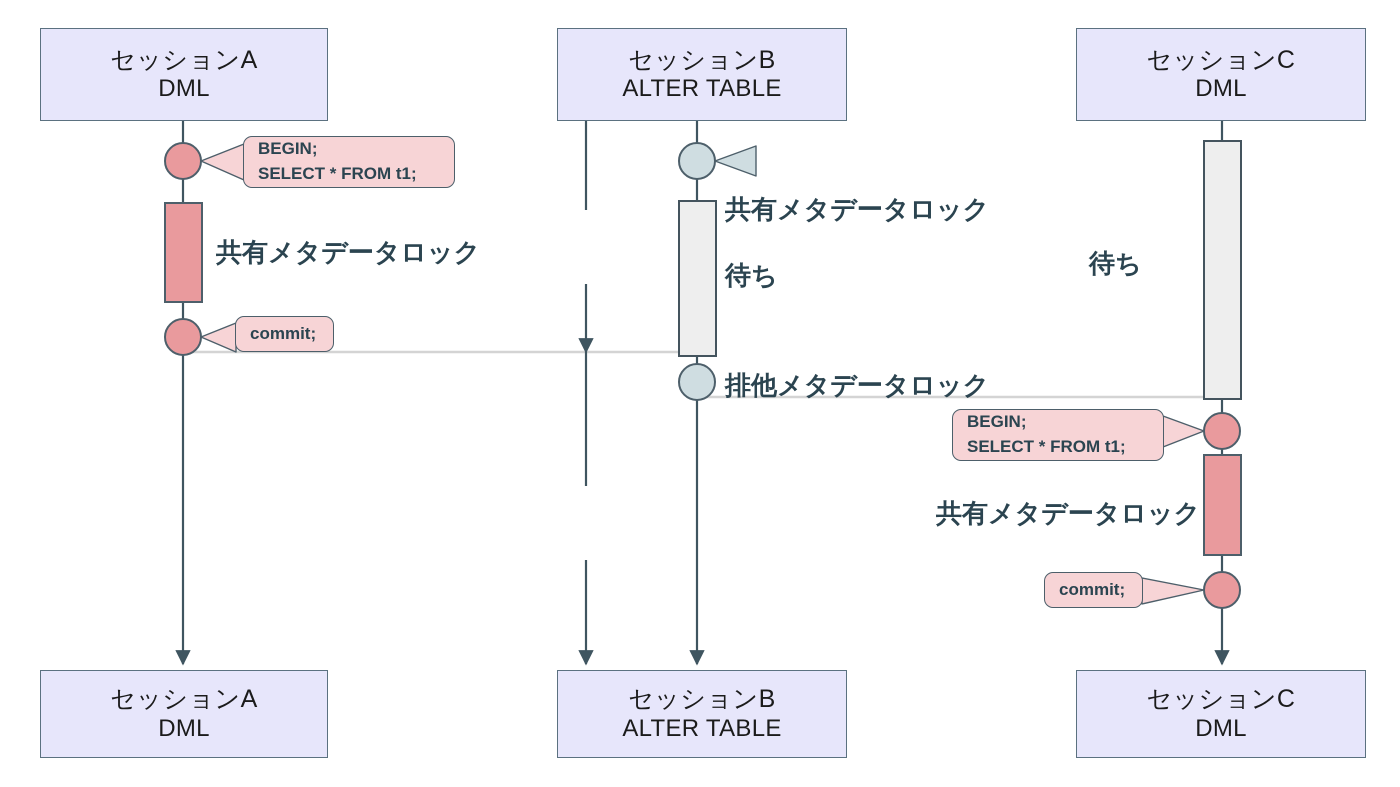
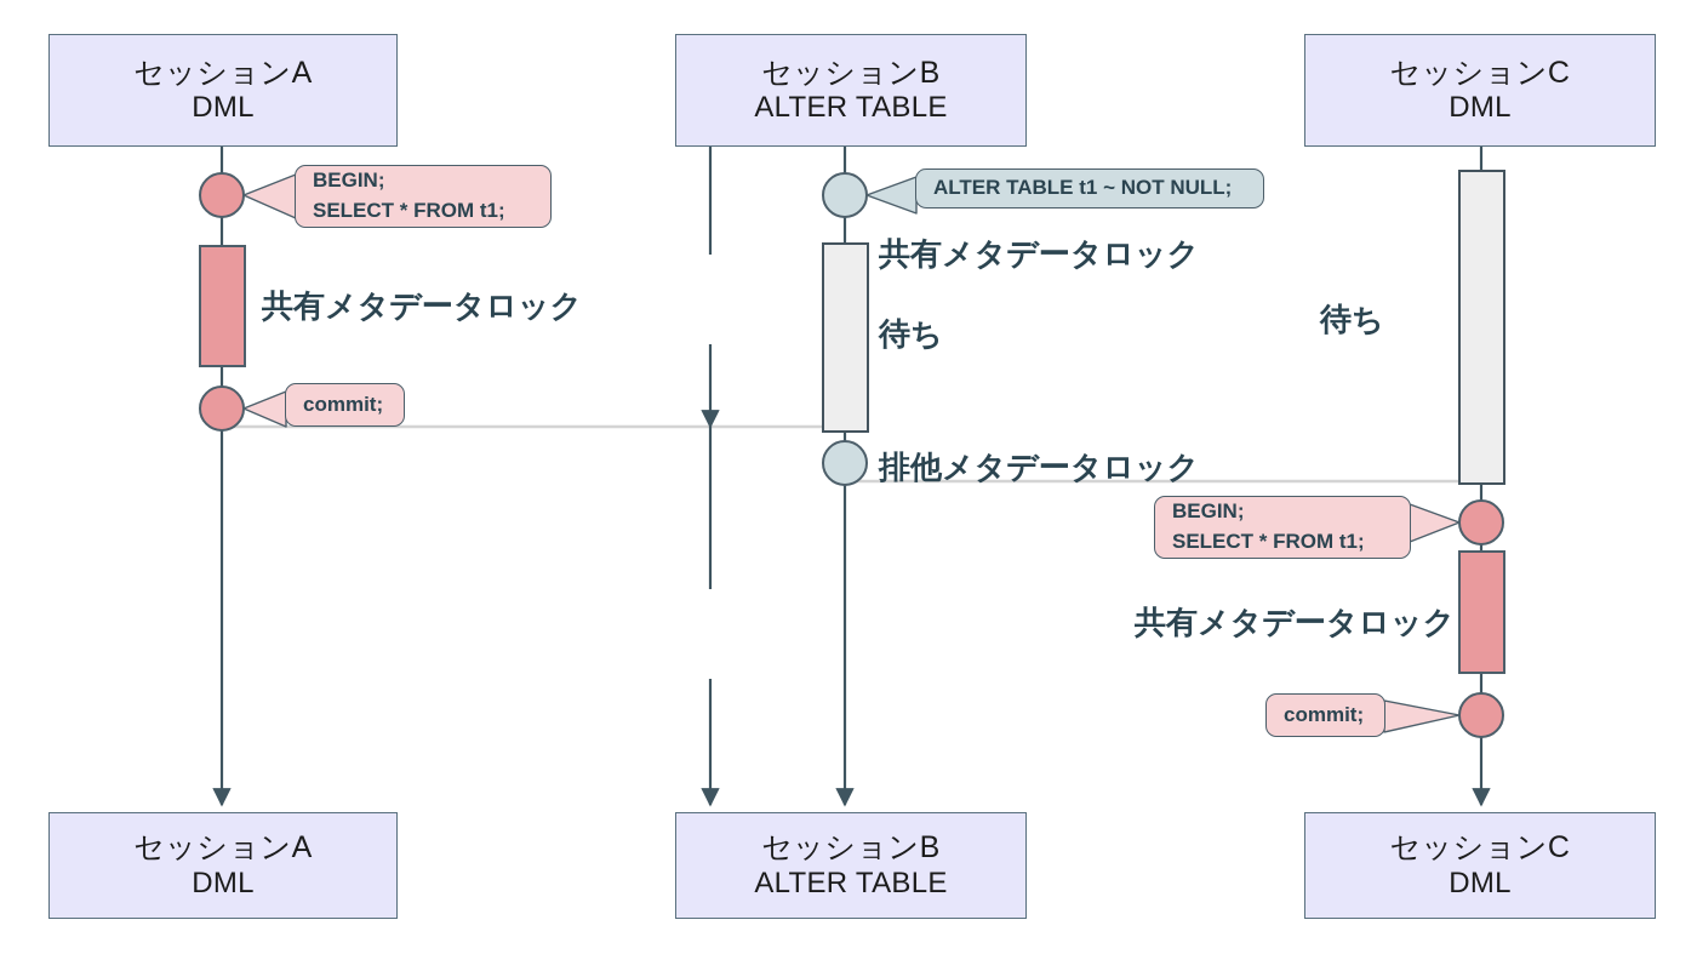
  セッションA
  DML
  セッションB
  ALTER TABLE
  セッションC
  DML
  セッションA
  DML
  セッションB
  ALTER TABLE
  セッションC
  DML
  共有メタデータロック
  共有メタデータロック
  待ち
  排他メタデータロック
  待ち
  共有メタデータロック
  BEGIN;
  SELECT * FROM t1;
  commit;
+ ALTER TABLE t1 ~ NOT NULL;
  BEGIN;
  SELECT * FROM t1;
  commit;
